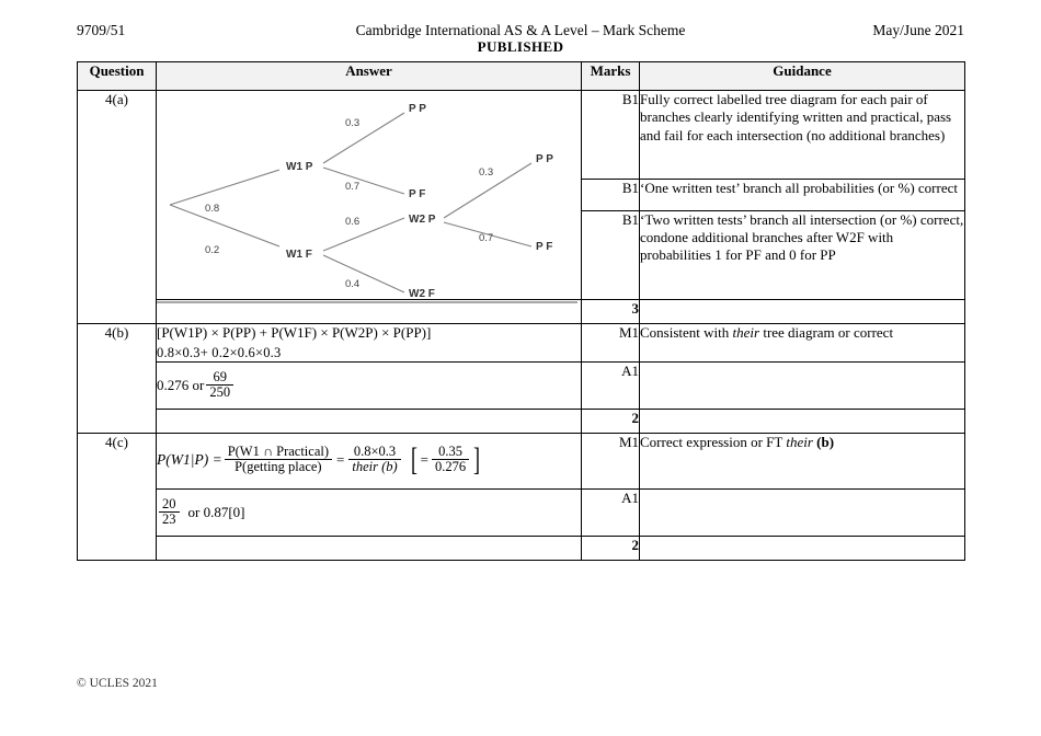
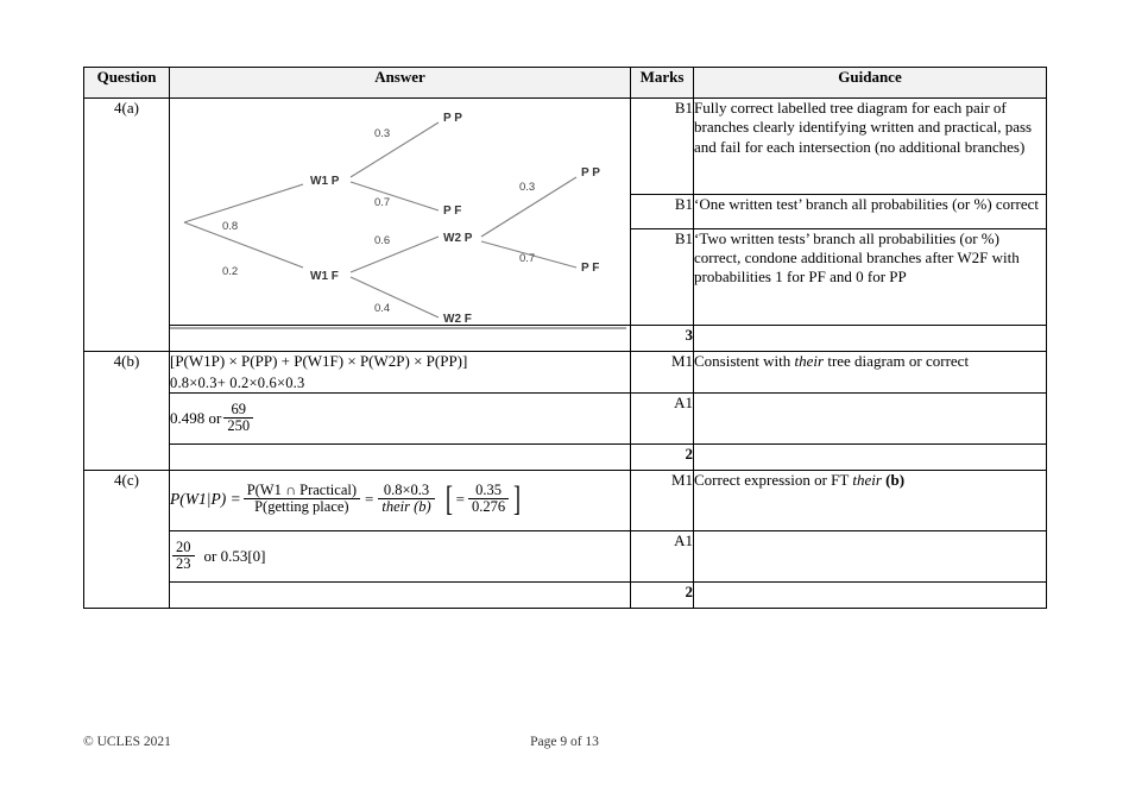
- 9709/51
- Cambridge International AS & A Level – Mark Scheme
- PUBLISHED
- May/June 2021
  Question	Answer	Marks	Guidance
  4(a)	W1 P W1 F P P P F W2 P W2 F P P P F 0.8 0.2 0.3 0.7 0.6 0.4 0.3 0.7	B1	Fully correct labelled tree diagram for each pair of branches clearly identifying written and practical, pass and fail for each intersection (no additional branches)
  B1	‘One written test’ branch all probabilities (or %) correct
- B1	‘Two written tests’ branch all intersection (or %) correct, condone additional branches after W2F with probabilities 1 for PF and 0 for PP
+ B1	‘Two written tests’ branch all probabilities (or %) correct, condone additional branches after W2F with probabilities 1 for PF and 0 for PP
  	3
  4(b)	[P(W1P) × P(PP) + P(W1F) × P(W2P) × P(PP)] 0.8×0.3+ 0.2×0.6×0.3	M1	Consistent with their tree diagram or correct
- 0.276 or 69 250	A1
+ 0.498 or 69 250	A1
  	2
  4(c)	P(W1|P) = P(W1 ∩ Practical) P(getting place) = 0.8×0.3 their (b) [ = 0.35 0.276 ]	M1	Correct expression or FT their (b)
- 20 23 or 0.87[0]	A1
+ 20 23 or 0.53[0]	A1
  	2
  © UCLES 2021
+ Page 9 of 13
